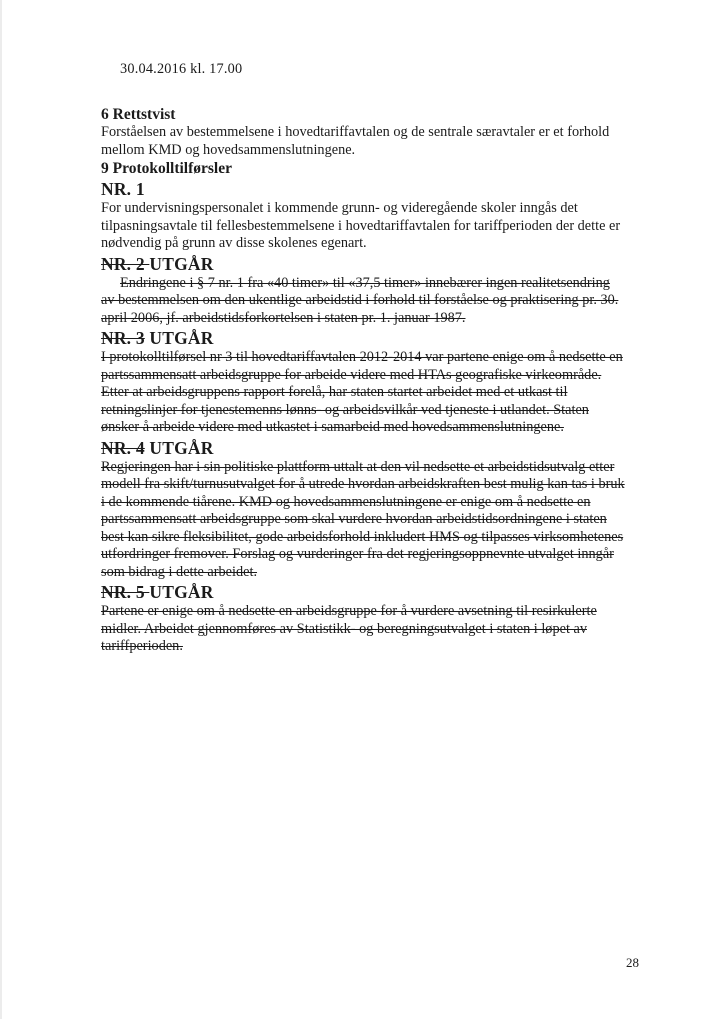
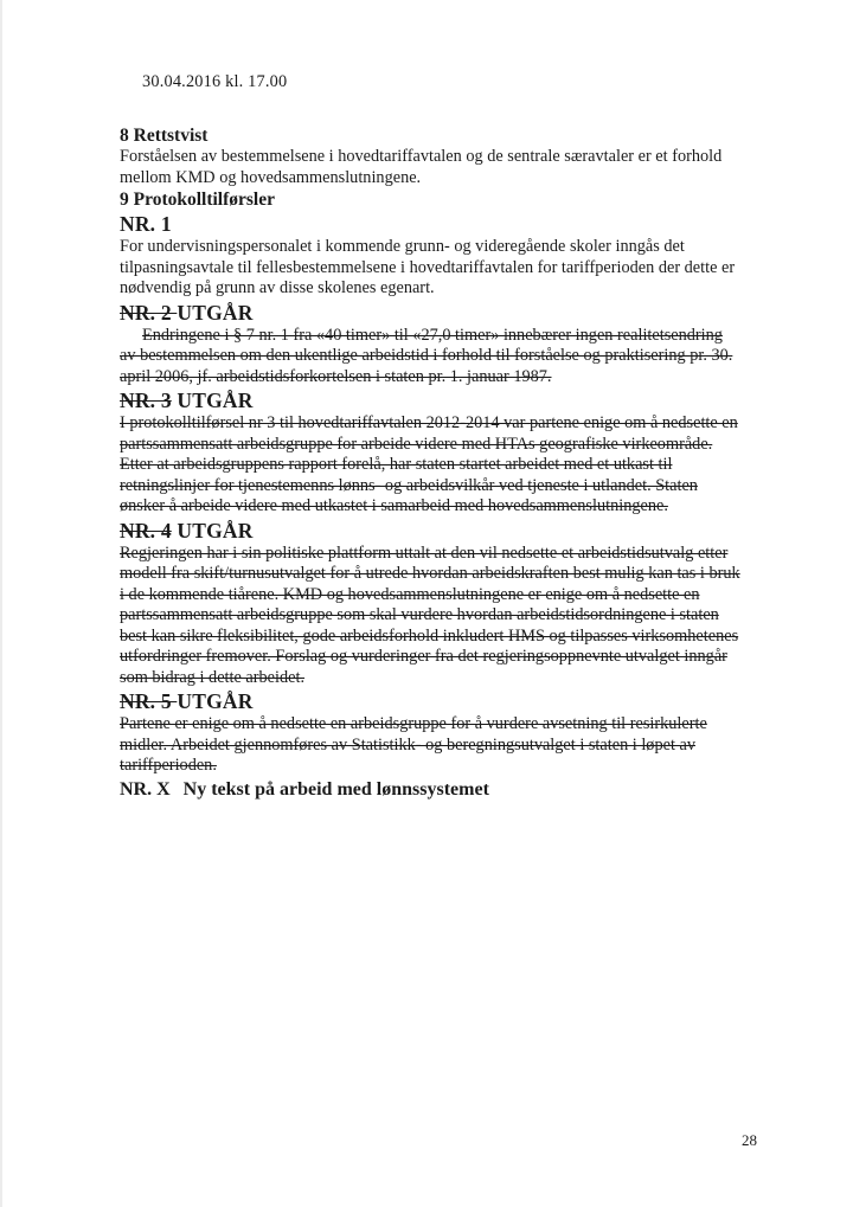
  30.04.2016 kl. 17.00
- 6 Rettstvist
+ 8 Rettstvist
  Forståelsen av bestemmelsene i hovedtariffavtalen og de sentrale særavtaler er et forhold mellom KMD og hovedsammenslutningene.
  9 Protokolltilførsler
  NR. 1
  For undervisningspersonalet i kommende grunn- og videregående skoler inngås det tilpasningsavtale til fellesbestemmelsene i hovedtariffavtalen for tariffperioden der dette er nødvendig på grunn av disse skolenes egenart.
  NR. 2 UTGÅR
- Endringene i § 7 nr. 1 fra «40 timer» til «37,5 timer» innebærer ingen realitetsendring av bestemmelsen om den ukentlige arbeidstid i forhold til forståelse og praktisering pr. 30. april 2006, jf. arbeidstidsforkortelsen i staten pr. 1. januar 1987.
+ Endringene i § 7 nr. 1 fra «40 timer» til «27,0 timer» innebærer ingen realitetsendring av bestemmelsen om den ukentlige arbeidstid i forhold til forståelse og praktisering pr. 30. april 2006, jf. arbeidstidsforkortelsen i staten pr. 1. januar 1987.
  NR. 3 UTGÅR
  I protokolltilførsel nr 3 til hovedtariffavtalen 2012-2014 var partene enige om å nedsette en partssammensatt arbeidsgruppe for arbeide videre med HTAs geografiske virkeområde. Etter at arbeidsgruppens rapport forelå, har staten startet arbeidet med et utkast til retningslinjer for tjenestemenns lønns- og arbeidsvilkår ved tjeneste i utlandet. Staten ønsker å arbeide videre med utkastet i samarbeid med hovedsammenslutningene.
  NR. 4 UTGÅR
  Regjeringen har i sin politiske plattform uttalt at den vil nedsette et arbeidstidsutvalg etter modell fra skift/turnusutvalget for å utrede hvordan arbeidskraften best mulig kan tas i bruk i de kommende tiårene. KMD og hovedsammenslutningene er enige om å nedsette en partssammensatt arbeidsgruppe som skal vurdere hvordan arbeidstidsordningene i staten best kan sikre fleksibilitet, gode arbeidsforhold inkludert HMS og tilpasses virksomhetenes utfordringer fremover. Forslag og vurderinger fra det regjeringsoppnevnte utvalget inngår som bidrag i dette arbeidet.
  NR. 5 UTGÅR
  Partene er enige om å nedsette en arbeidsgruppe for å vurdere avsetning til resirkulerte midler. Arbeidet gjennomføres av Statistikk- og beregningsutvalget i staten i løpet av tariffperioden.
+ NR. X Ny tekst på arbeid med lønnssystemet
  28
